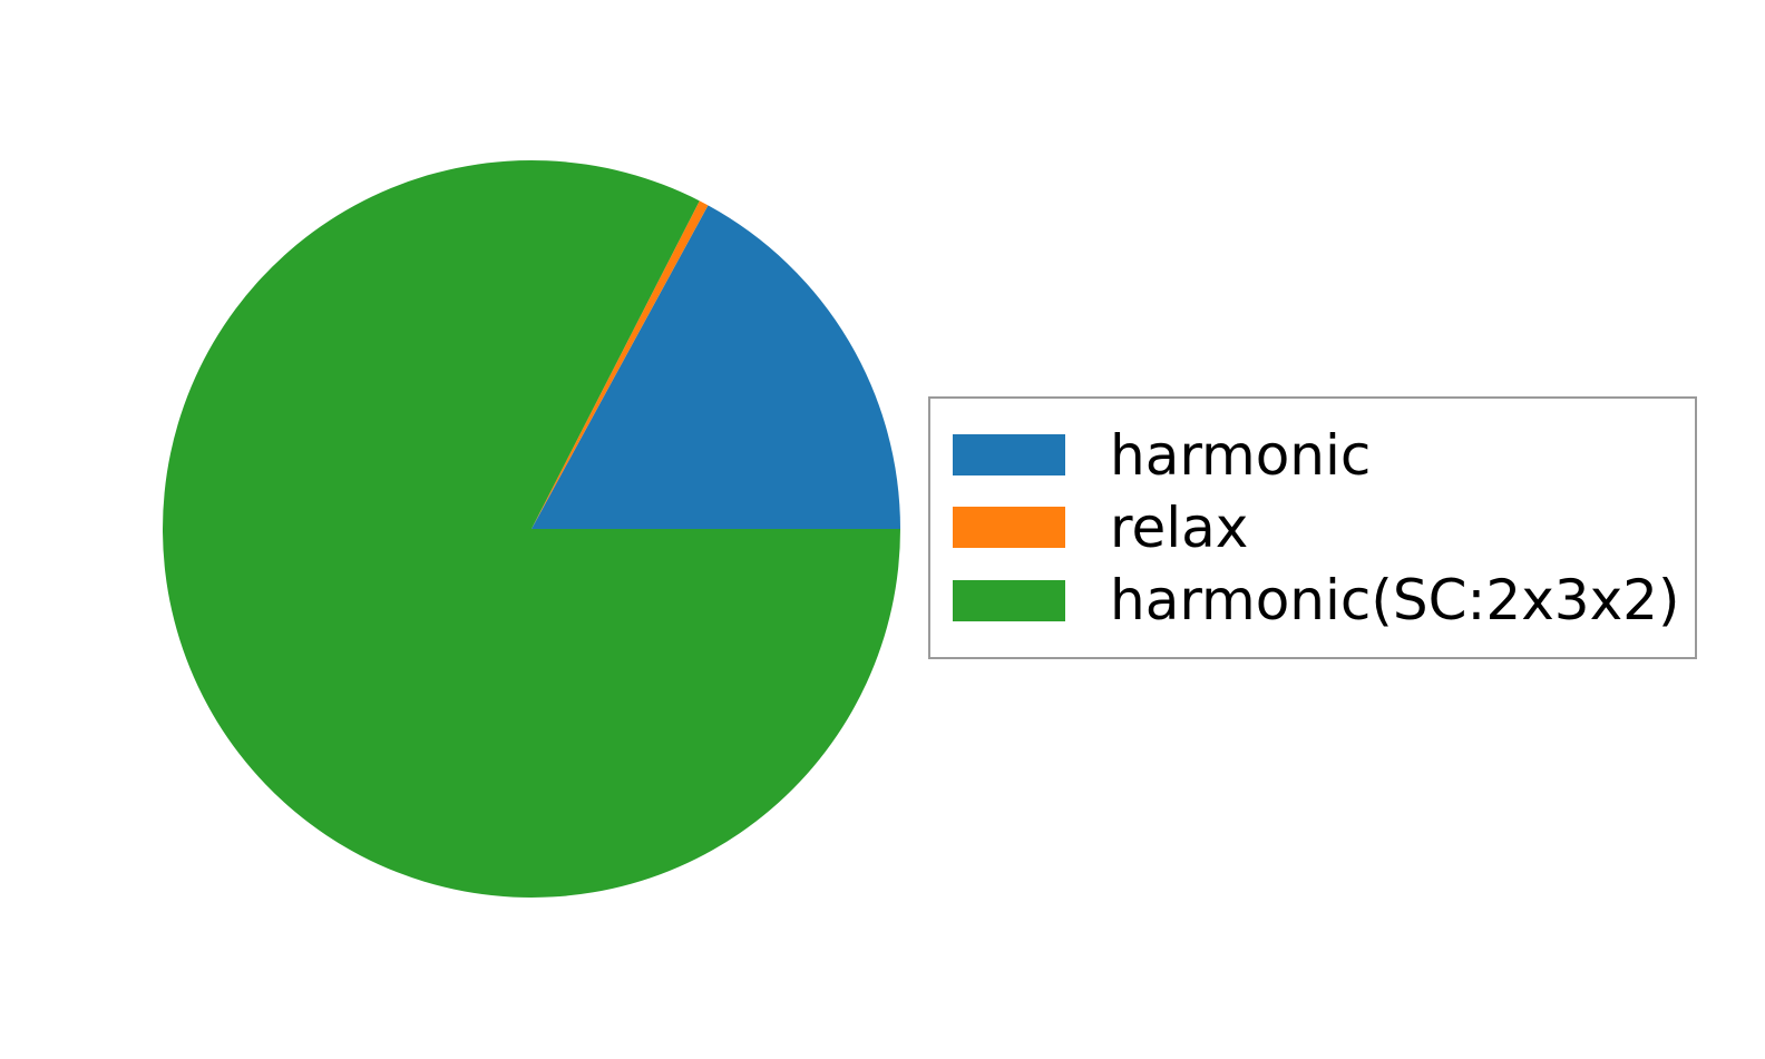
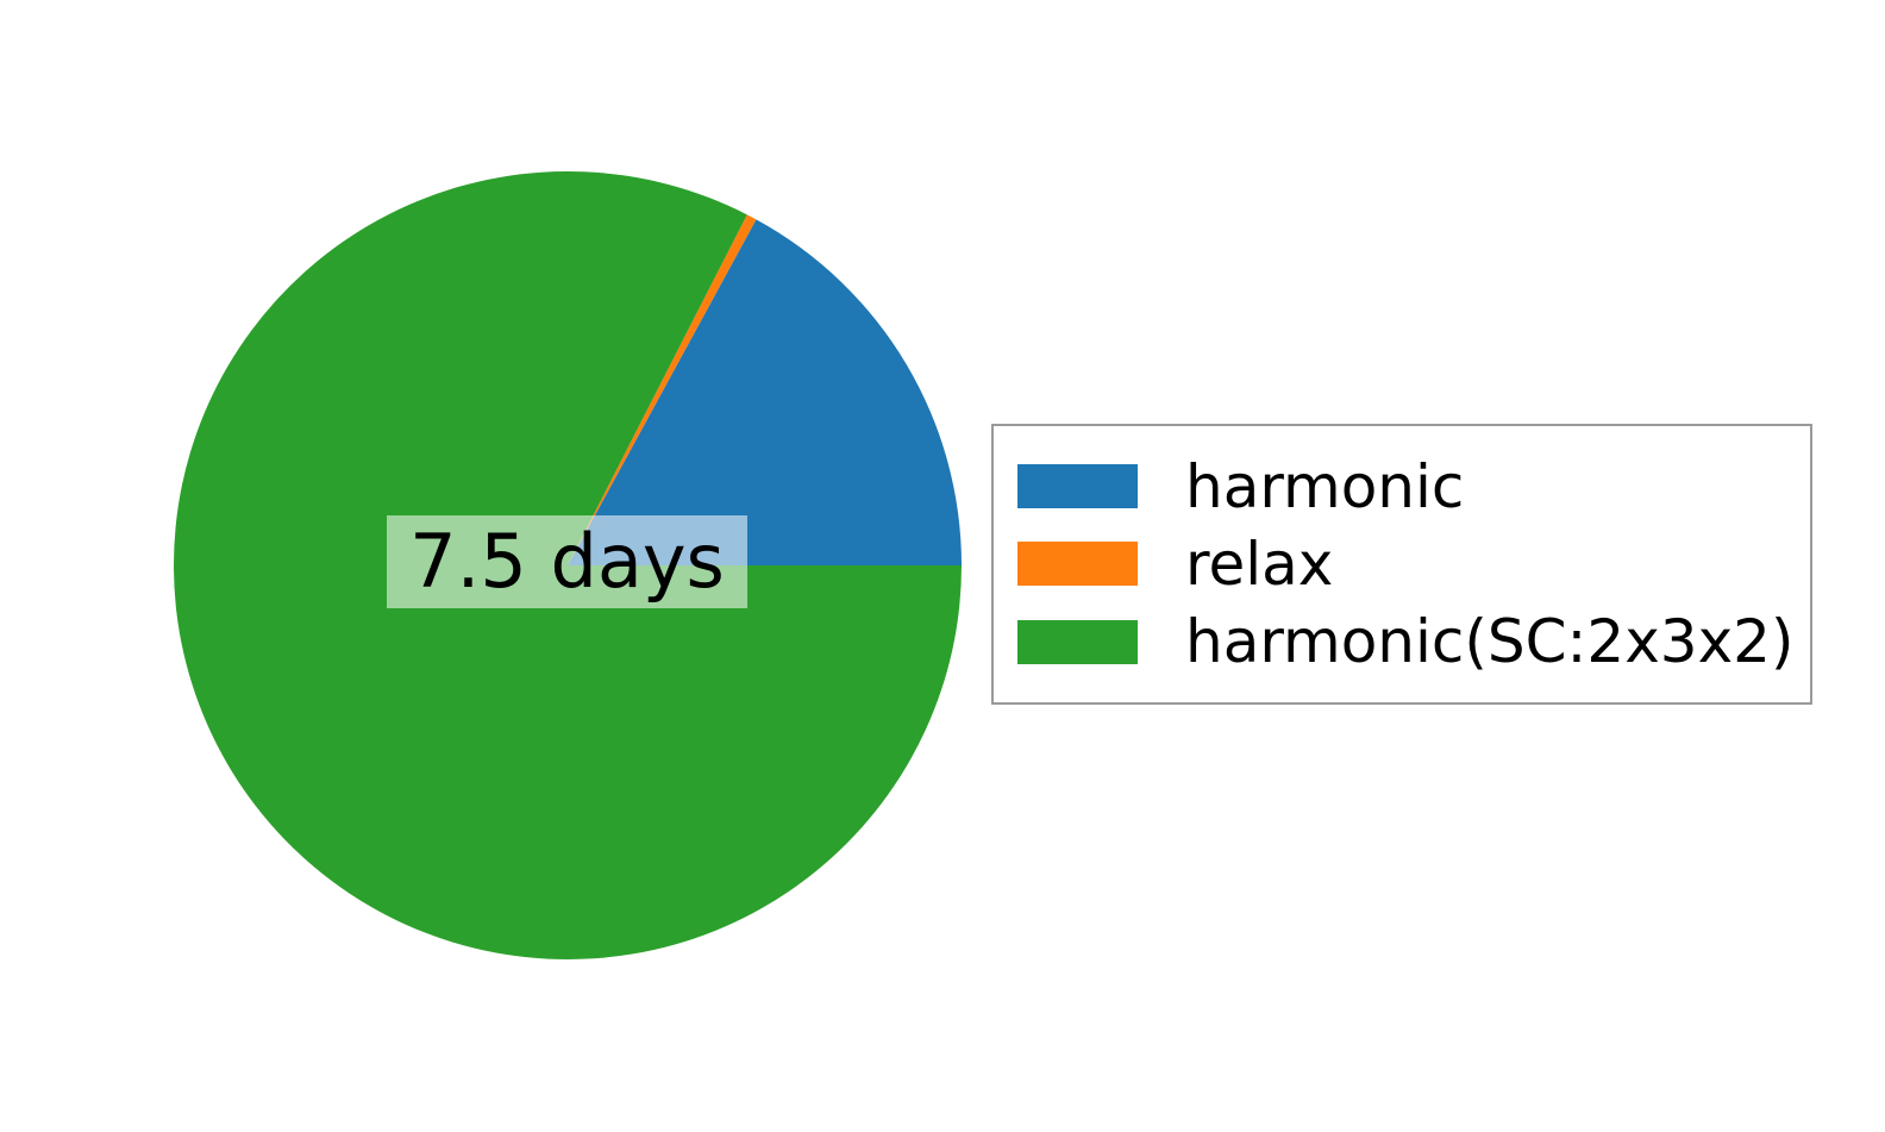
+ 7.5 days
  harmonic
  relax
  harmonic(SC:2x3x2)
